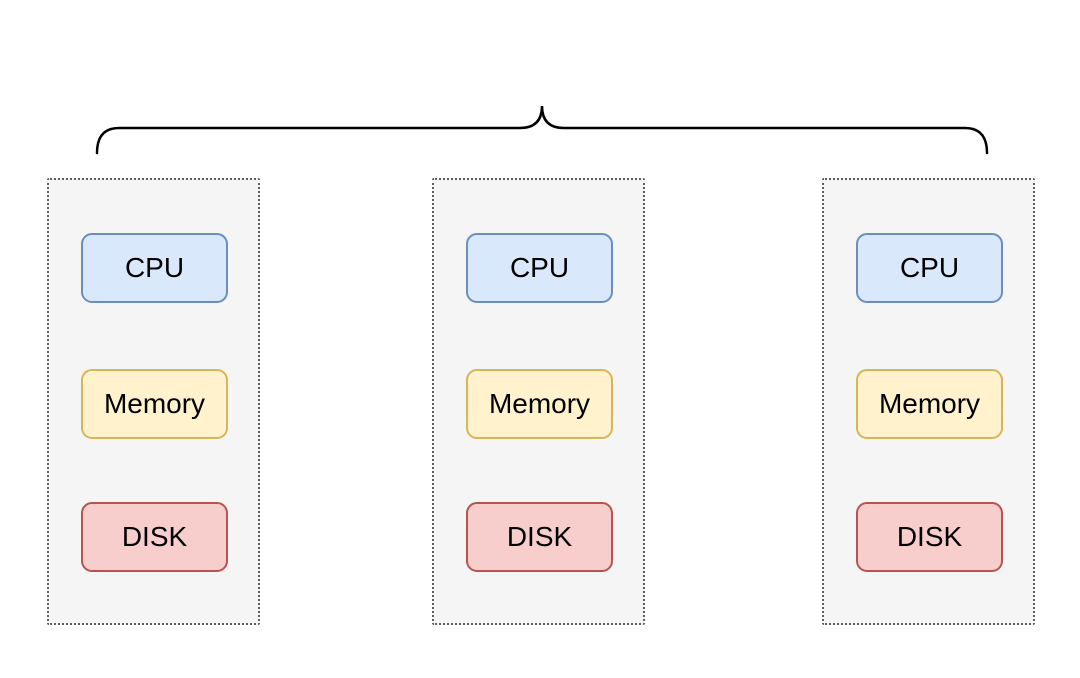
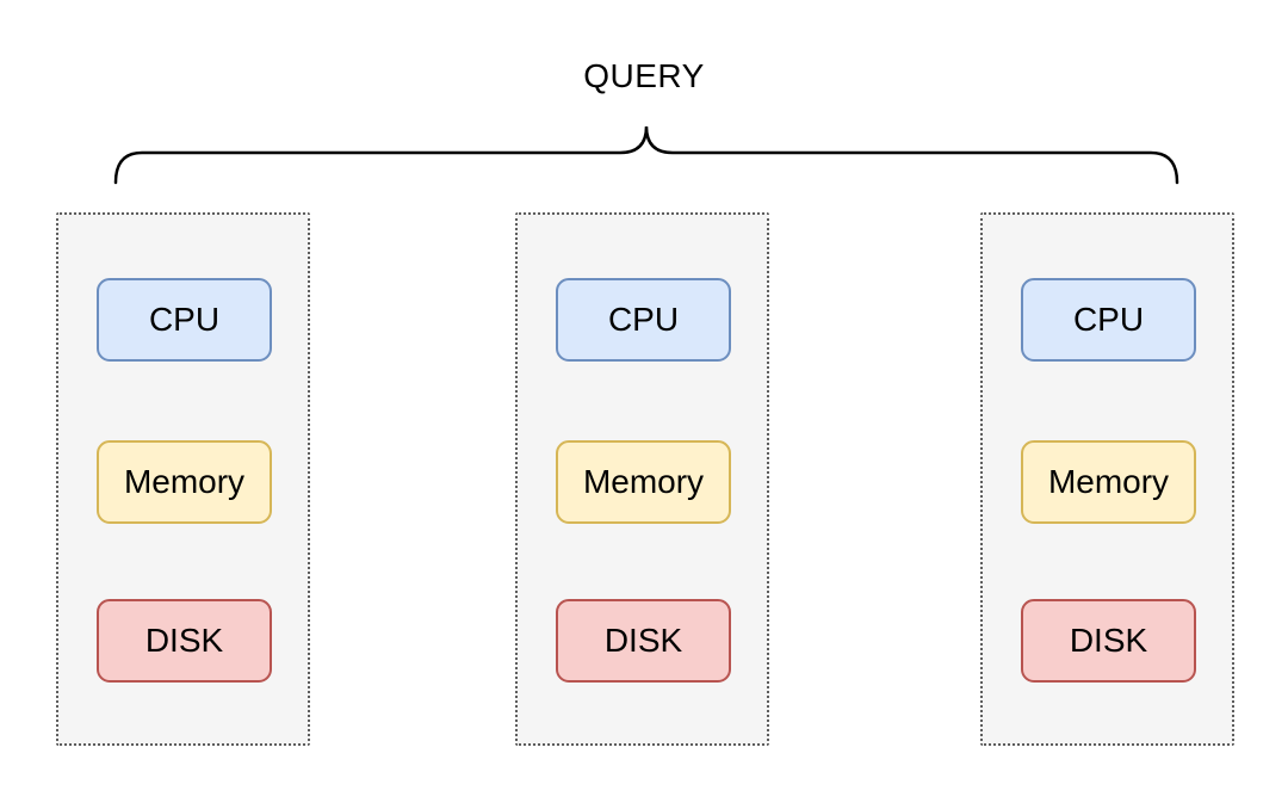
+ QUERY
  CPU
  Memory
  DISK
  CPU
  Memory
  DISK
  CPU
  Memory
  DISK
